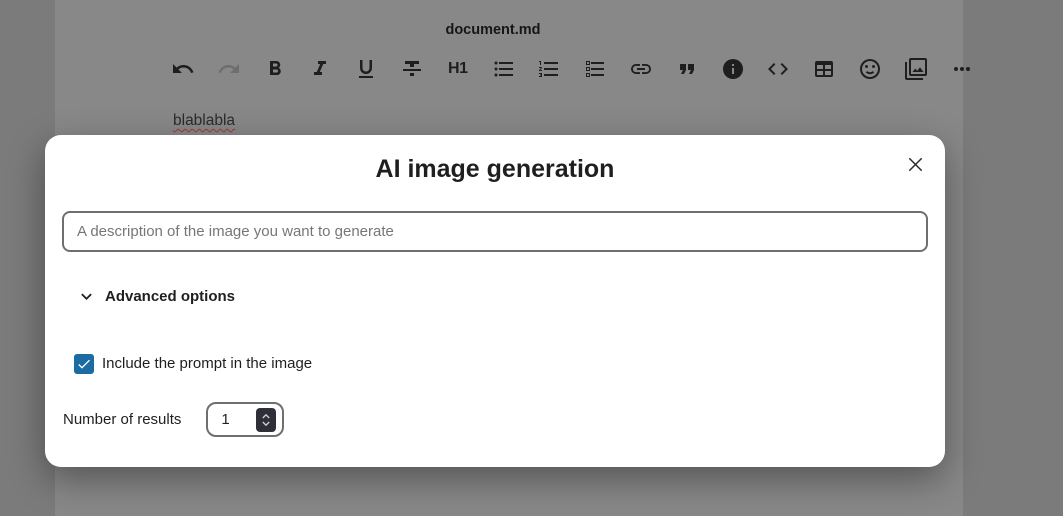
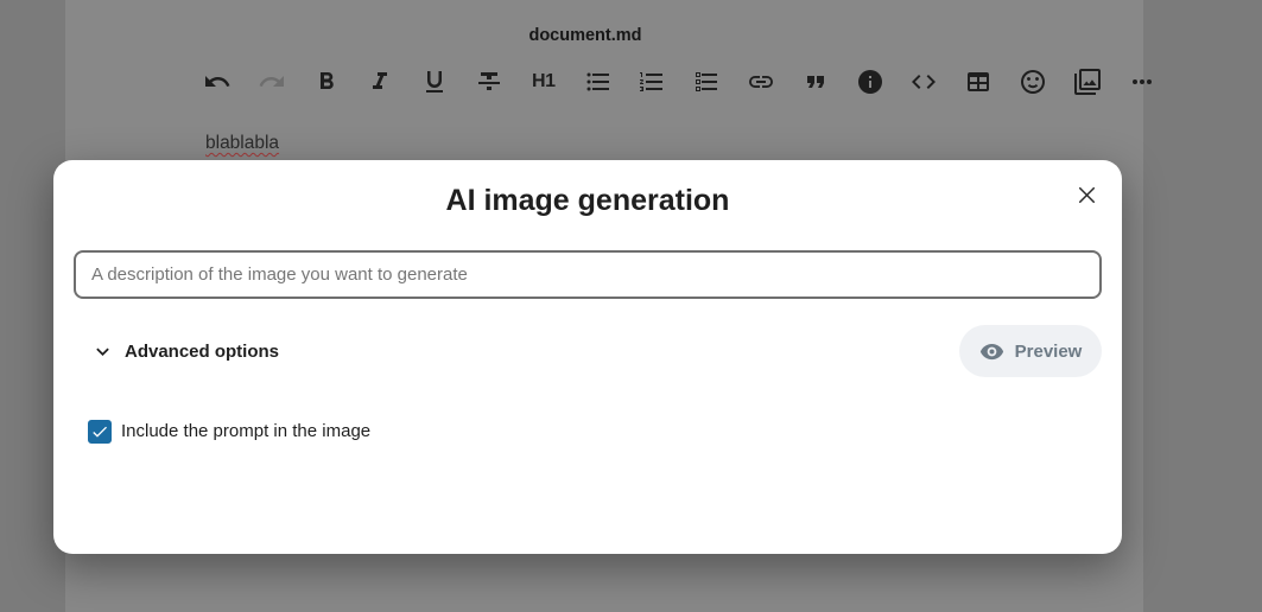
  document.md
  H1
  blablabla
  AI image generation
  A description of the image you want to generate
  Advanced options
+ Preview
  Include the prompt in the image
- Number of results
- 1
